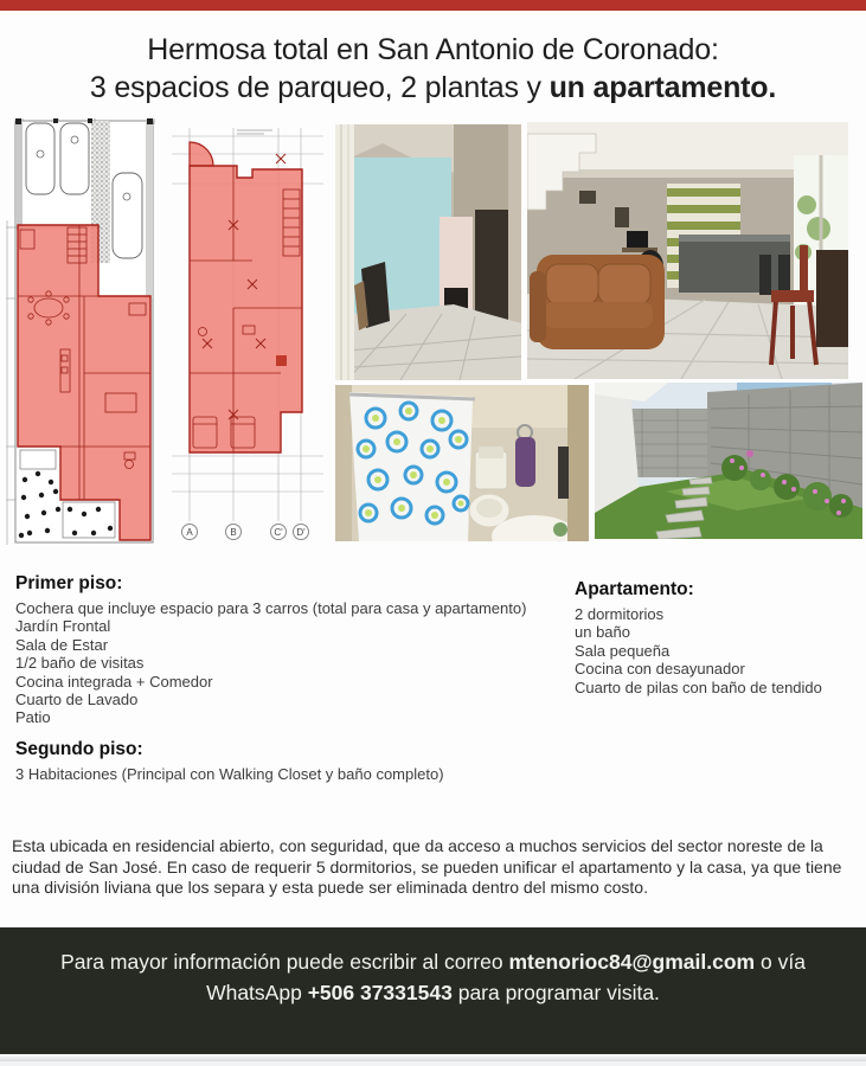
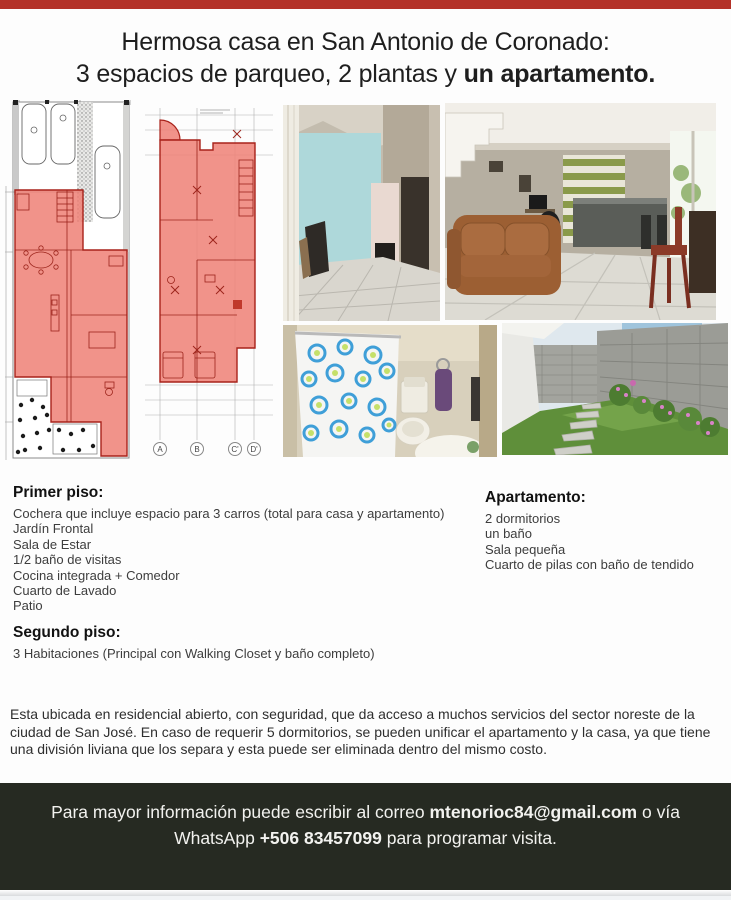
- Hermosa total en San Antonio de Coronado:
+ Hermosa casa en San Antonio de Coronado:
  3 espacios de parqueo, 2 plantas y un apartamento.
  A
  B
  C'
  D'
  Primer piso:
  Cochera que incluye espacio para 3 carros (total para casa y apartamento)
  Jardín Frontal
  Sala de Estar
  1/2 baño de visitas
  Cocina integrada + Comedor
  Cuarto de Lavado
  Patio
  Apartamento:
  2 dormitorios
  un baño
  Sala pequeña
- Cocina con desayunador
  Cuarto de pilas con baño de tendido
  Segundo piso:
  3 Habitaciones (Principal con Walking Closet y baño completo)
  Esta ubicada en residencial abierto, con seguridad, que da acceso a muchos servicios del sector noreste de la ciudad de San José. En caso de requerir 5 dormitorios, se pueden unificar el apartamento y la casa, ya que tiene una división liviana que los separa y esta puede ser eliminada dentro del mismo costo.
  Para mayor información puede escribir al correo mtenorioc84@gmail.com o vía
- WhatsApp +506 37331543 para programar visita.
+ WhatsApp +506 83457099 para programar visita.
